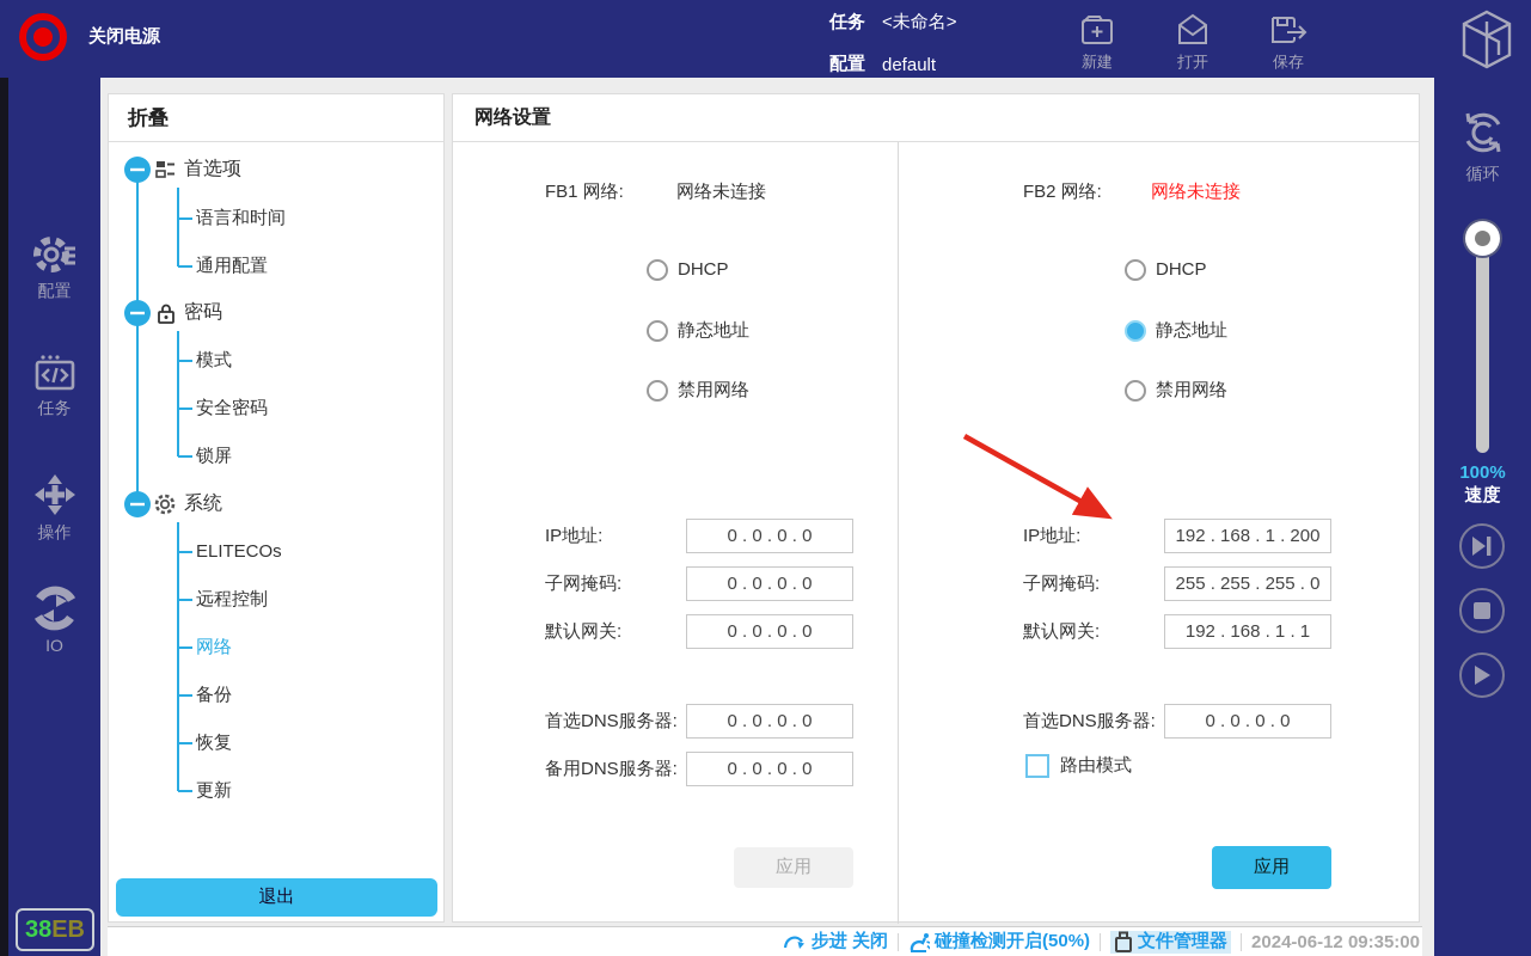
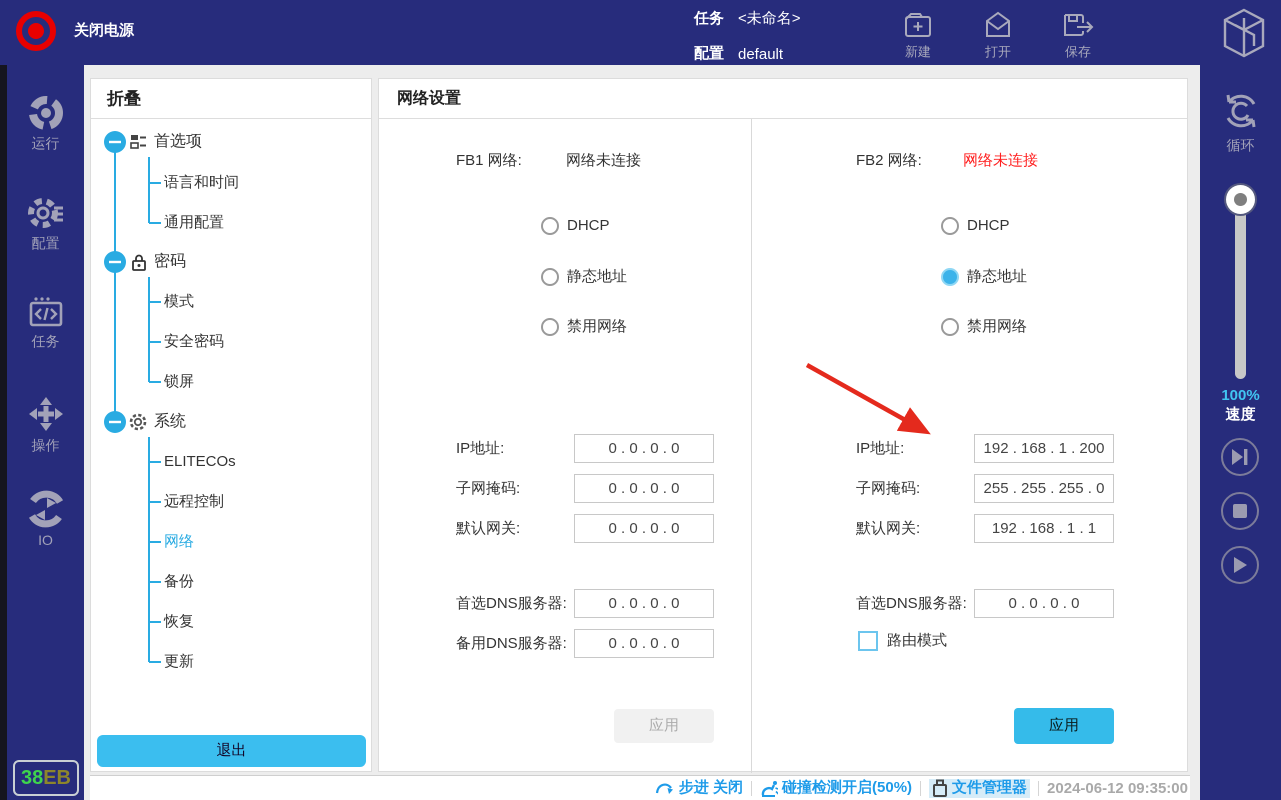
  关闭电源
  任务
  <未命名>
  配置
  default
  新建
  打开
  保存
+ 运行
  配置
  任务
  操作
  IO
  38
  EB
  折叠
  首选项
  语言和时间
  通用配置
  密码
  模式
  安全密码
  锁屏
  系统
  ELITECOs
  远程控制
  网络
  备份
  恢复
  更新
  退出
  网络设置
  FB1 网络:
  网络未连接
  DHCP
  静态地址
  禁用网络
  IP地址:
  0 . 0 . 0 . 0
  子网掩码:
  0 . 0 . 0 . 0
  默认网关:
  0 . 0 . 0 . 0
  首选DNS服务器:
  0 . 0 . 0 . 0
  备用DNS服务器:
  0 . 0 . 0 . 0
  应用
  FB2 网络:
  网络未连接
  DHCP
  静态地址
  禁用网络
  IP地址:
  192 . 168 . 1 . 200
  子网掩码:
  255 . 255 . 255 . 0
  默认网关:
  192 . 168 . 1 . 1
  首选DNS服务器:
  0 . 0 . 0 . 0
  路由模式
  应用
  循环
  100%
  速度
  步进 关闭
  碰撞检测开启(50%)
  文件管理器
  2024-06-12 09:35:00
